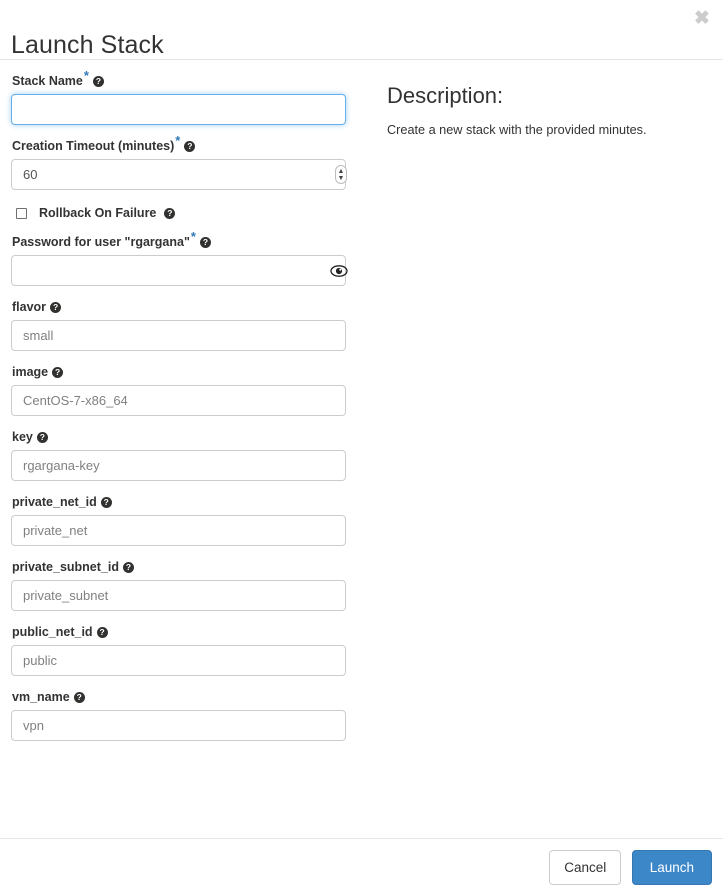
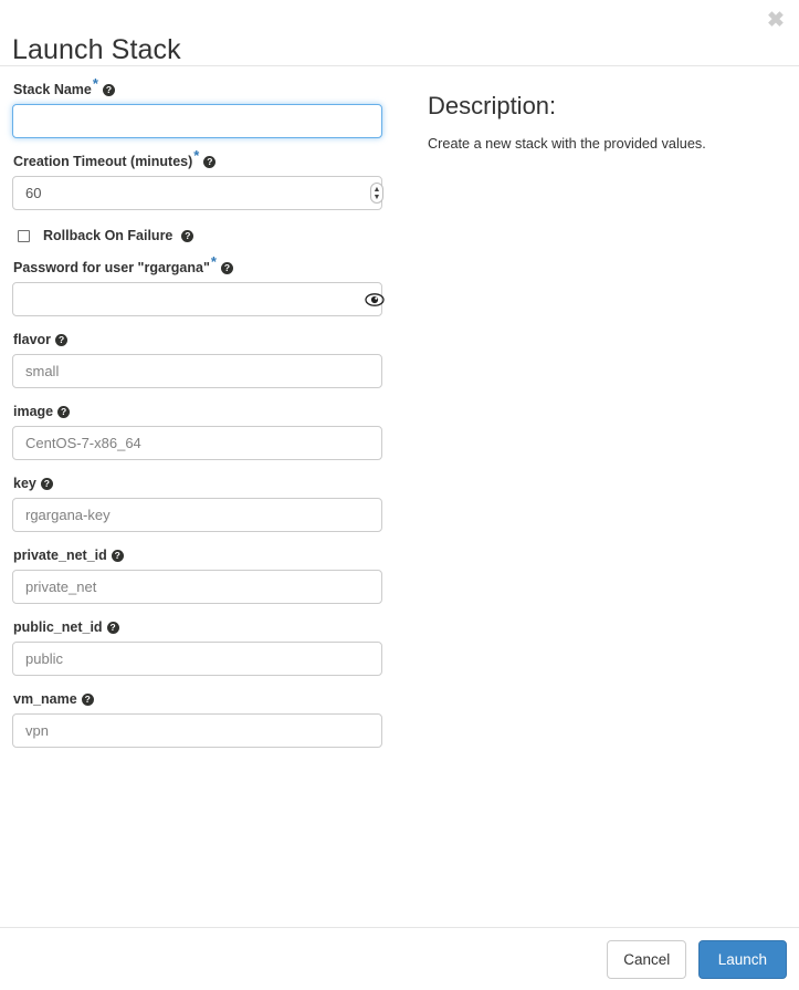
  Launch Stack
  ✖
  Stack Name* ?
  Creation Timeout (minutes)* ?
  60
  Rollback On Failure ?
  Password for user "rgargana"* ?
  flavor ?
  small
  image ?
  CentOS-7-x86_64
  key ?
  rgargana-key
  private_net_id ?
  private_net
- private_subnet_id ?
- private_subnet
  public_net_id ?
  public
  vm_name ?
  vpn
  Description:
- Create a new stack with the provided minutes.
+ Create a new stack with the provided values.
  Cancel Launch
